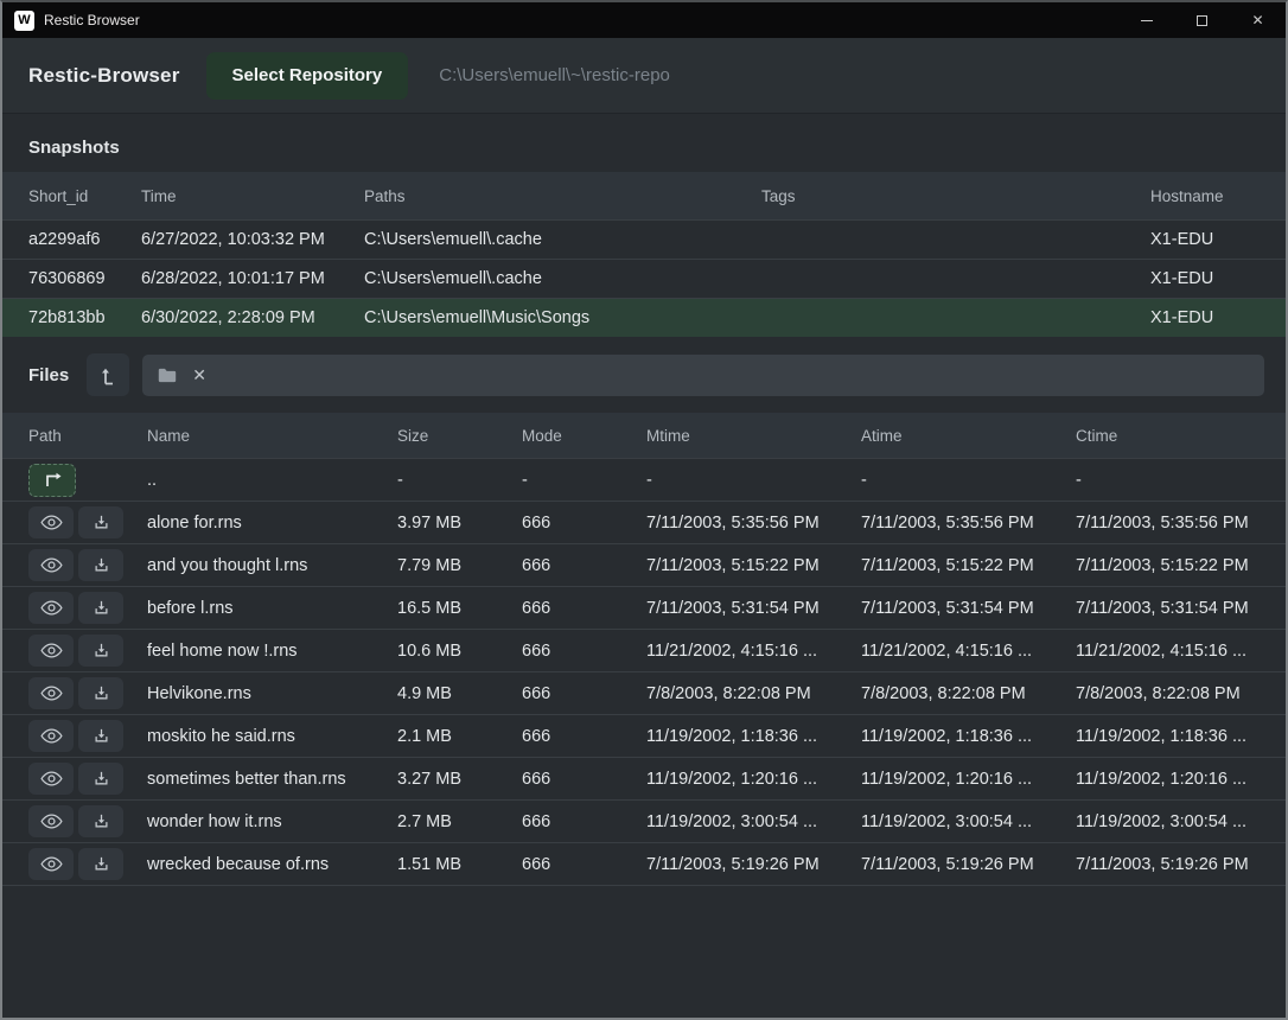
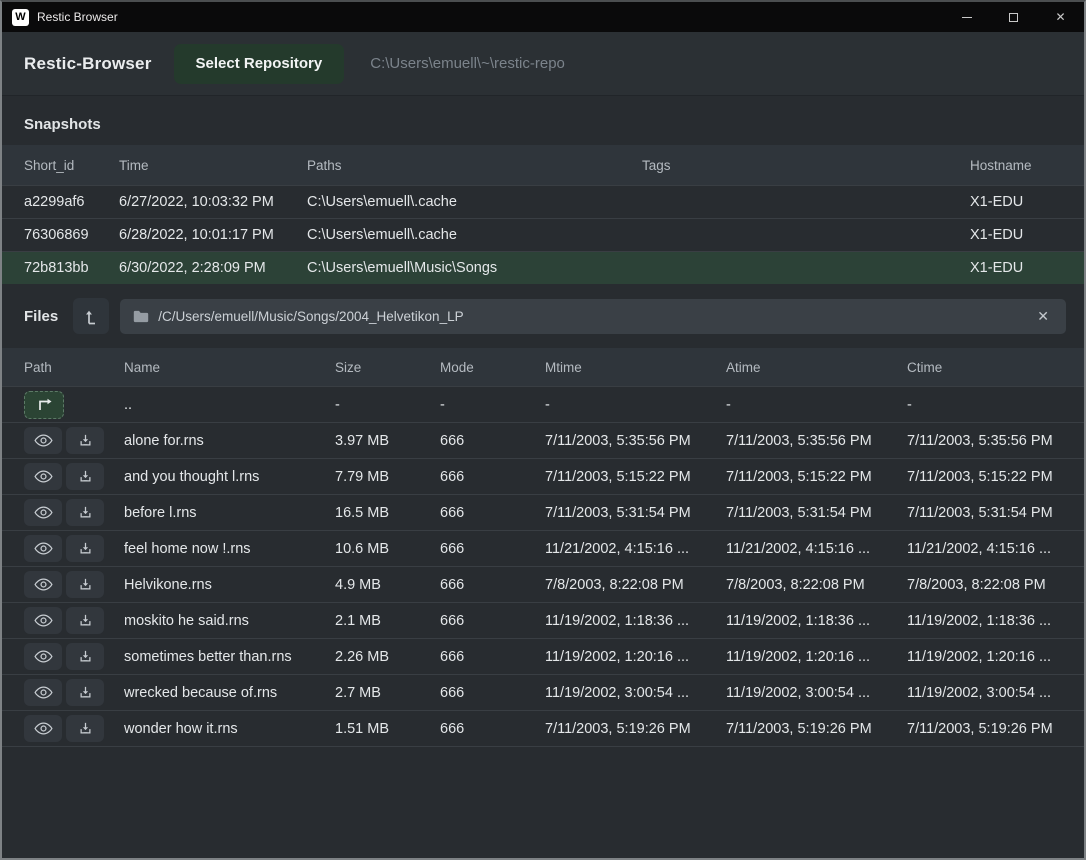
  W
  Restic Browser
  ✕
  Restic-Browser
  Select Repository
  C:\Users\emuell\~\restic-repo
  Snapshots
  Short_id
  Time
  Paths
  Tags
  Hostname
  a2299af6
  6/27/2022, 10:03:32 PM
  C:\Users\emuell\.cache
  X1-EDU
  76306869
  6/28/2022, 10:01:17 PM
  C:\Users\emuell\.cache
  X1-EDU
  72b813bb
  6/30/2022, 2:28:09 PM
  C:\Users\emuell\Music\Songs
  X1-EDU
  Files
+ /C/Users/emuell/Music/Songs/2004_Helvetikon_LP
  ✕
  Path
  Name
  Size
  Mode
  Mtime
  Atime
  Ctime
  ..
  -
  -
  -
  -
  -
  alone for.rns
  3.97 MB
  666
  7/11/2003, 5:35:56 PM
  7/11/2003, 5:35:56 PM
  7/11/2003, 5:35:56 PM
  and you thought l.rns
  7.79 MB
  666
  7/11/2003, 5:15:22 PM
  7/11/2003, 5:15:22 PM
  7/11/2003, 5:15:22 PM
  before l.rns
  16.5 MB
  666
  7/11/2003, 5:31:54 PM
  7/11/2003, 5:31:54 PM
  7/11/2003, 5:31:54 PM
  feel home now !.rns
  10.6 MB
  666
  11/21/2002, 4:15:16 ...
  11/21/2002, 4:15:16 ...
  11/21/2002, 4:15:16 ...
  Helvikone.rns
  4.9 MB
  666
  7/8/2003, 8:22:08 PM
  7/8/2003, 8:22:08 PM
  7/8/2003, 8:22:08 PM
  moskito he said.rns
  2.1 MB
  666
  11/19/2002, 1:18:36 ...
  11/19/2002, 1:18:36 ...
  11/19/2002, 1:18:36 ...
  sometimes better than.rns
- 3.27 MB
+ 2.26 MB
  666
  11/19/2002, 1:20:16 ...
  11/19/2002, 1:20:16 ...
  11/19/2002, 1:20:16 ...
- wonder how it.rns
+ wrecked because of.rns
  2.7 MB
  666
  11/19/2002, 3:00:54 ...
  11/19/2002, 3:00:54 ...
  11/19/2002, 3:00:54 ...
- wrecked because of.rns
+ wonder how it.rns
  1.51 MB
  666
  7/11/2003, 5:19:26 PM
  7/11/2003, 5:19:26 PM
  7/11/2003, 5:19:26 PM
